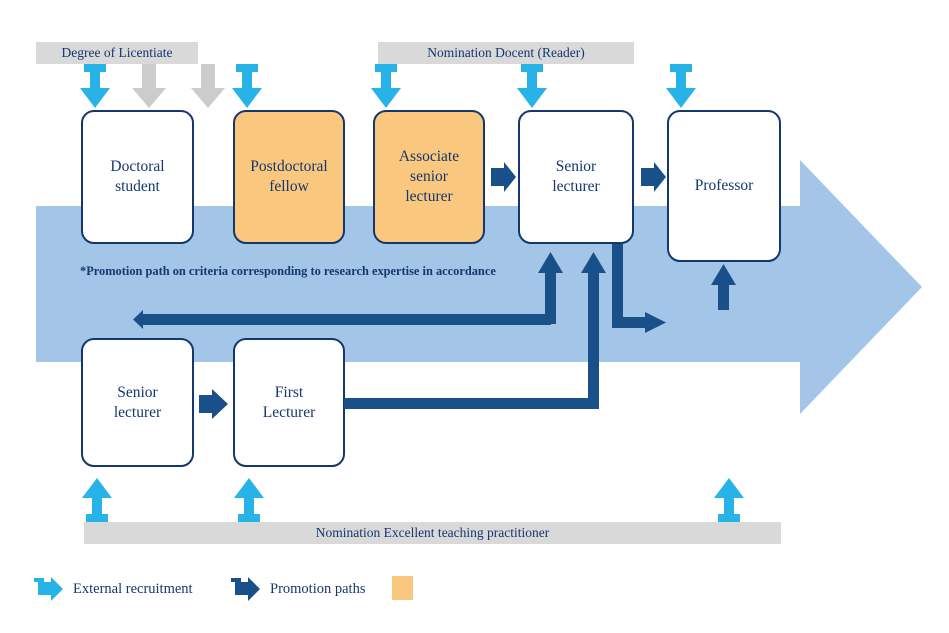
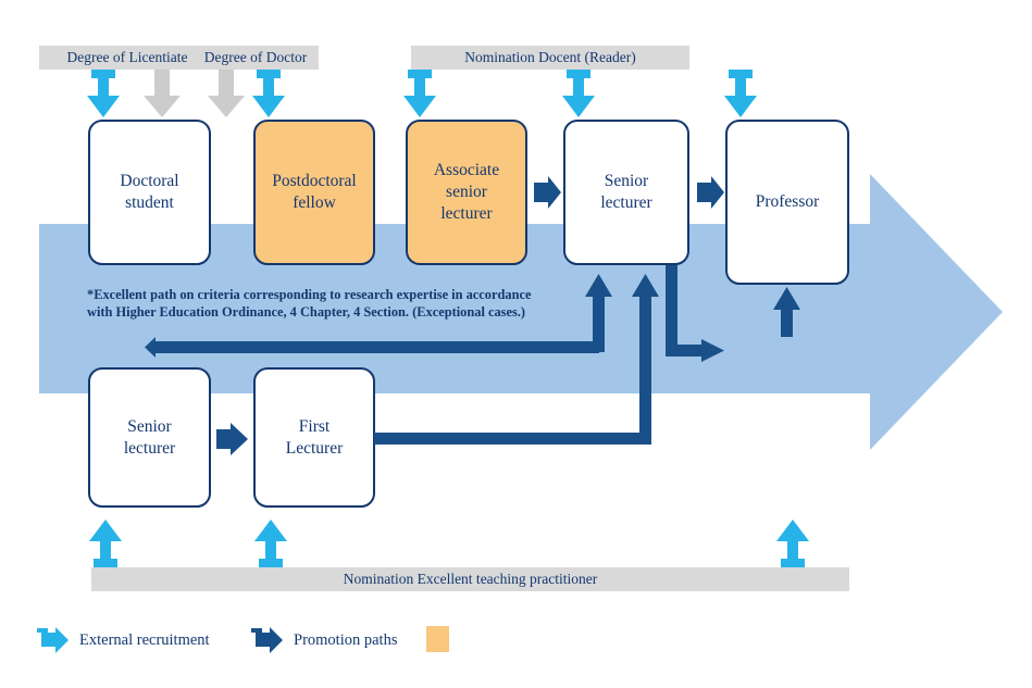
  Degree of Licentiate
+ Degree of Doctor
  Nomination Docent (Reader)
  Nomination Excellent teaching practitioner
  Doctoral
  student
  Postdoctoral
  fellow
  Associate
  senior
  lecturer
  Senior
  lecturer
  Professor
  Senior
  lecturer
  First
  Lecturer
- *Promotion path on criteria corresponding to research expertise in accordance
+ *Excellent path on criteria corresponding to research expertise in accordance
+ with Higher Education Ordinance, 4 Chapter, 4 Section. (Exceptional cases.)
  External recruitment
  Promotion paths
